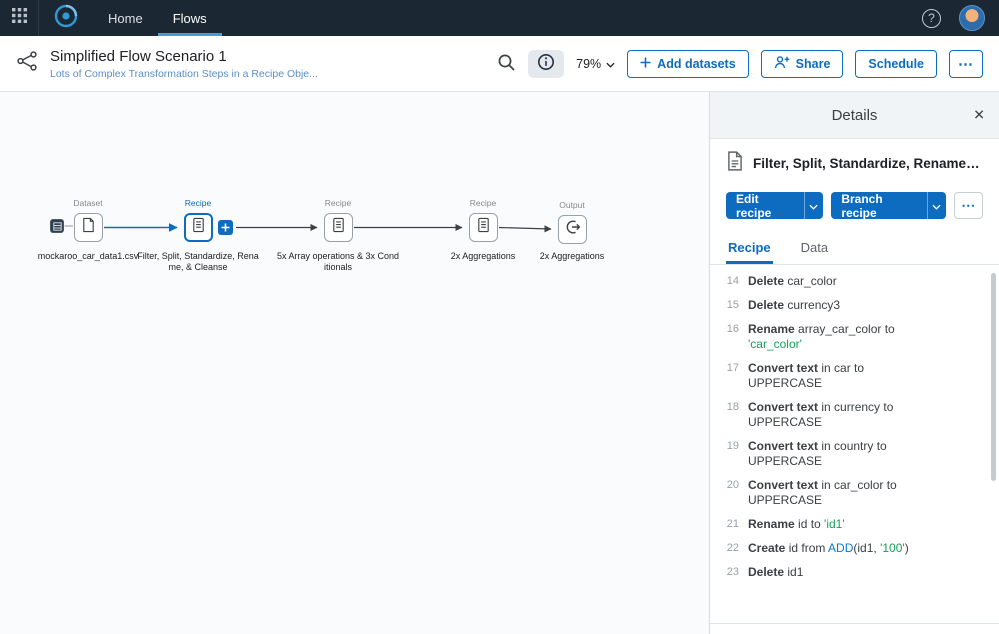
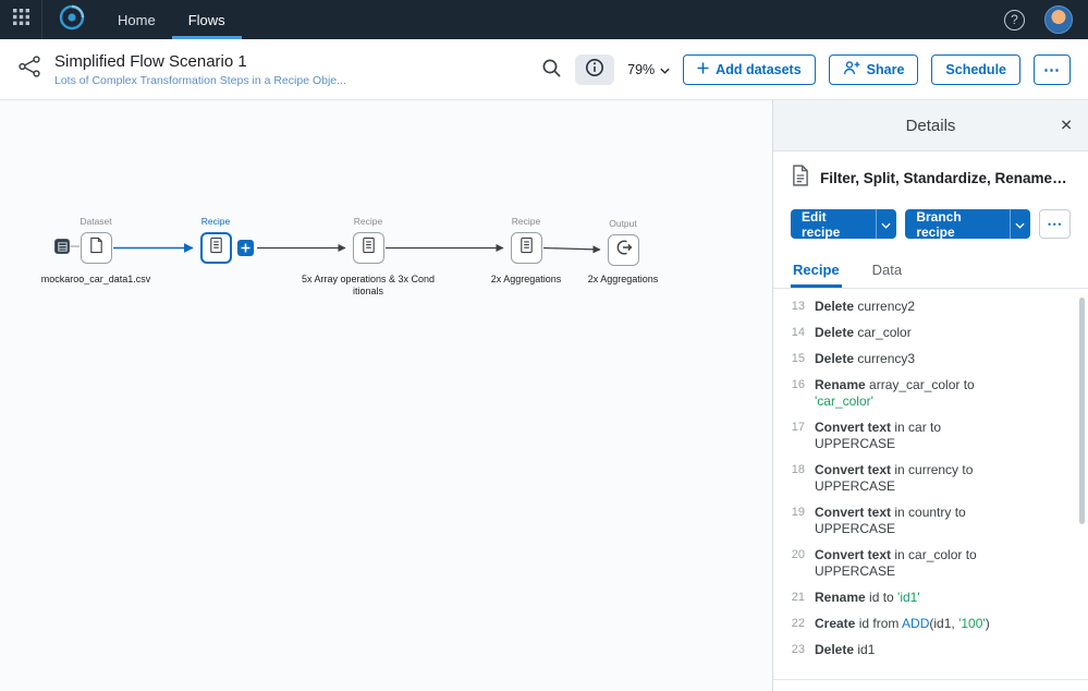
  Home
  Flows
  ?
  Simplified Flow Scenario 1
  Lots of Complex Transformation Steps in a Recipe Obje...
  79%
  Add datasets
  Share
  Schedule
  ⋯
  Dataset
  mockaroo_car_data1.csv
  Recipe
- Filter, Split, Standardize, Rename, & Cleanse
  Recipe
  5x Array operations & 3x Conditionals
  Recipe
  2x Aggregations
  Output
  2x Aggregations
  Details
  ✕
  Filter, Split, Standardize, Rename, &
  Edit recipe
  Branch recipe
  ⋯
  Recipe
  Data
+ 13
+ Delete currency2
  14
  Delete car_color
  15
  Delete currency3
  16
  Rename array_car_color to 'car_color'
  17
  Convert text in car to UPPERCASE
  18
  Convert text in currency to UPPERCASE
  19
  Convert text in country to UPPERCASE
  20
  Convert text in car_color to UPPERCASE
  21
  Rename id to 'id1'
  22
  Create id from ADD(id1, '100')
  23
  Delete id1
